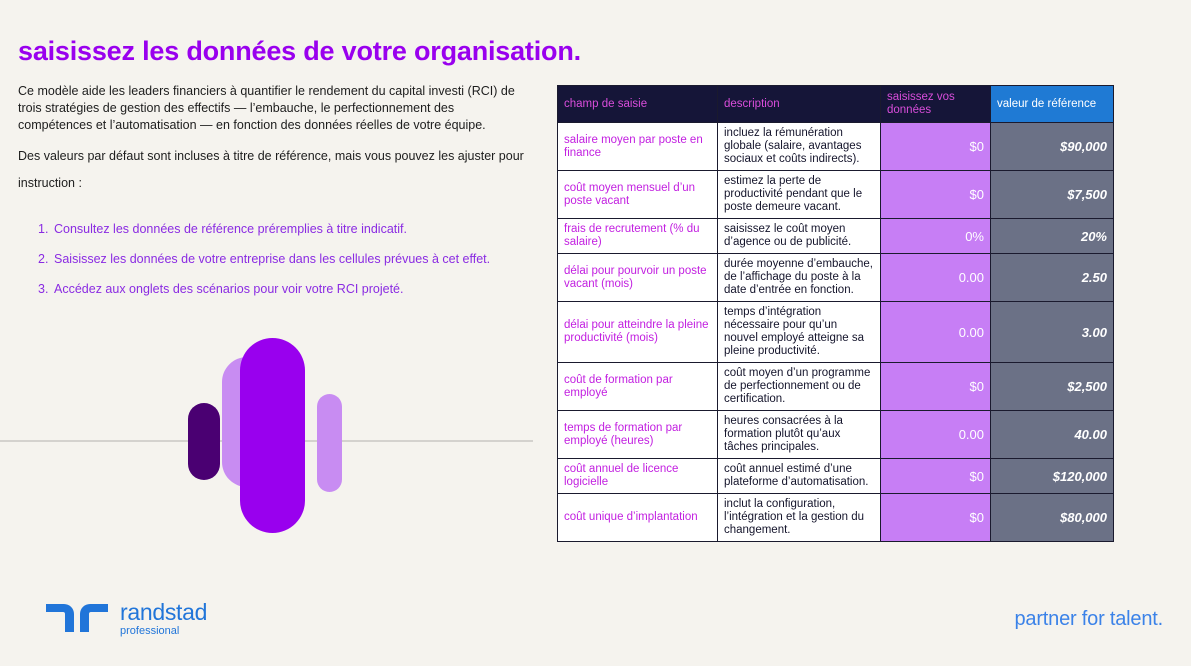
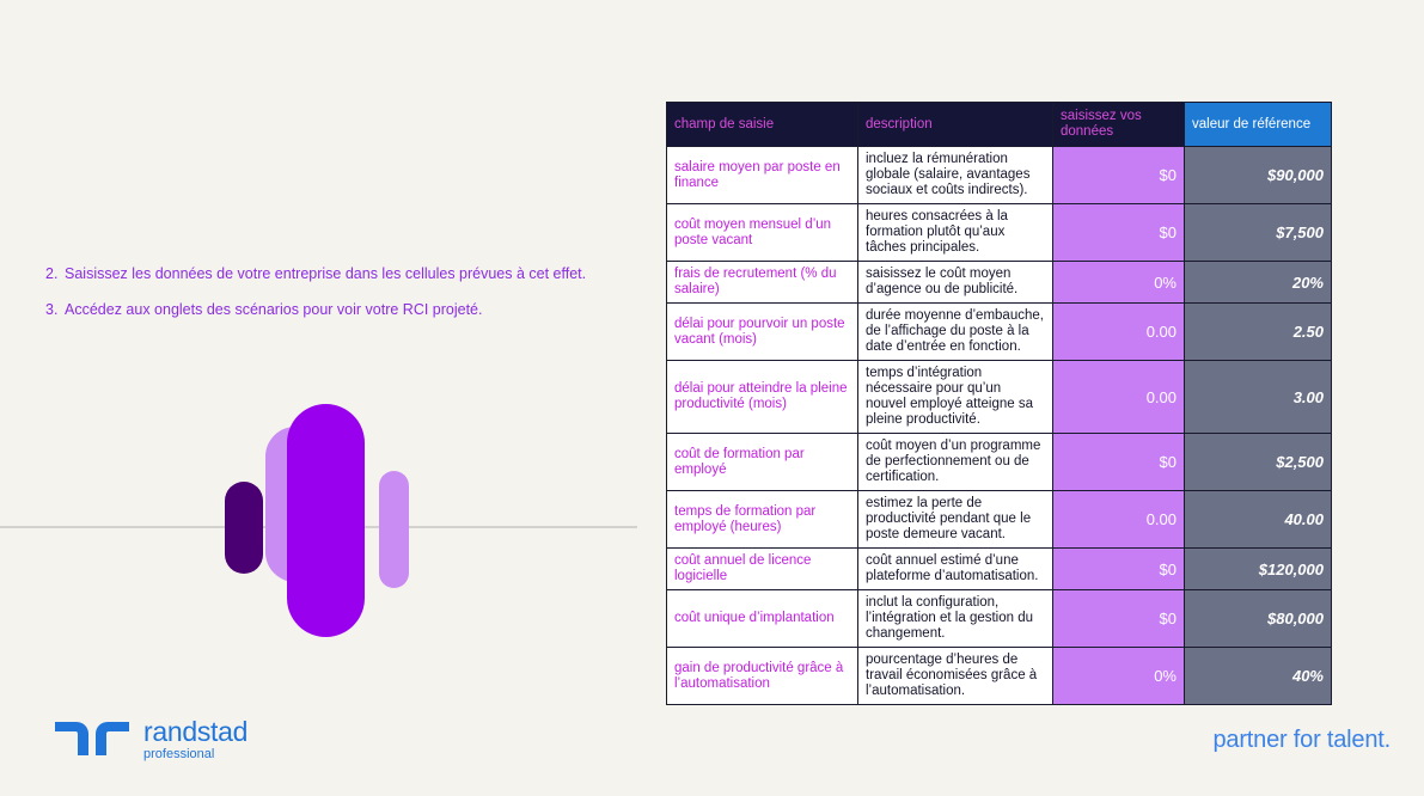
- saisissez les données de votre organisation.
- Ce modèle aide les leaders financiers à quantifier le rendement du capital investi (RCI) de trois stratégies de gestion des effectifs — l’embauche, le perfectionnement des compétences et l’automatisation — en fonction des données réelles de votre équipe.
- Des valeurs par défaut sont incluses à titre de référence, mais vous pouvez les ajuster pour
- instruction :
- 1.
- Consultez les données de référence préremplies à titre indicatif.
  2.
  Saisissez les données de votre entreprise dans les cellules prévues à cet effet.
  3.
  Accédez aux onglets des scénarios pour voir votre RCI projeté.
  randstad
  professional
  partner for talent.
  champ de saisie	description	saisissez vos données	valeur de référence
  salaire moyen par poste en finance	incluez la rémunération globale (salaire, avantages sociaux et coûts indirects).	$0	$90,000
- coût moyen mensuel d’un poste vacant	estimez la perte de productivité pendant que le poste demeure vacant.	$0	$7,500
+ coût moyen mensuel d’un poste vacant	heures consacrées à la formation plutôt qu’aux tâches principales.	$0	$7,500
  frais de recrutement (% du salaire)	saisissez le coût moyen d’agence ou de publicité.	0%	20%
  délai pour pourvoir un poste vacant (mois)	durée moyenne d’embauche, de l’affichage du poste à la date d’entrée en fonction.	0.00	2.50
  délai pour atteindre la pleine productivité (mois)	temps d’intégration nécessaire pour qu’un nouvel employé atteigne sa pleine productivité.	0.00	3.00
  coût de formation par employé	coût moyen d’un programme de perfectionnement ou de certification.	$0	$2,500
- temps de formation par employé (heures)	heures consacrées à la formation plutôt qu’aux tâches principales.	0.00	40.00
+ temps de formation par employé (heures)	estimez la perte de productivité pendant que le poste demeure vacant.	0.00	40.00
  coût annuel de licence logicielle	coût annuel estimé d’une plateforme d’automatisation.	$0	$120,000
  coût unique d’implantation	inclut la configuration, l’intégration et la gestion du changement.	$0	$80,000
+ gain de productivité grâce à l’automatisation	pourcentage d’heures de travail économisées grâce à l’automatisation.	0%	40%
